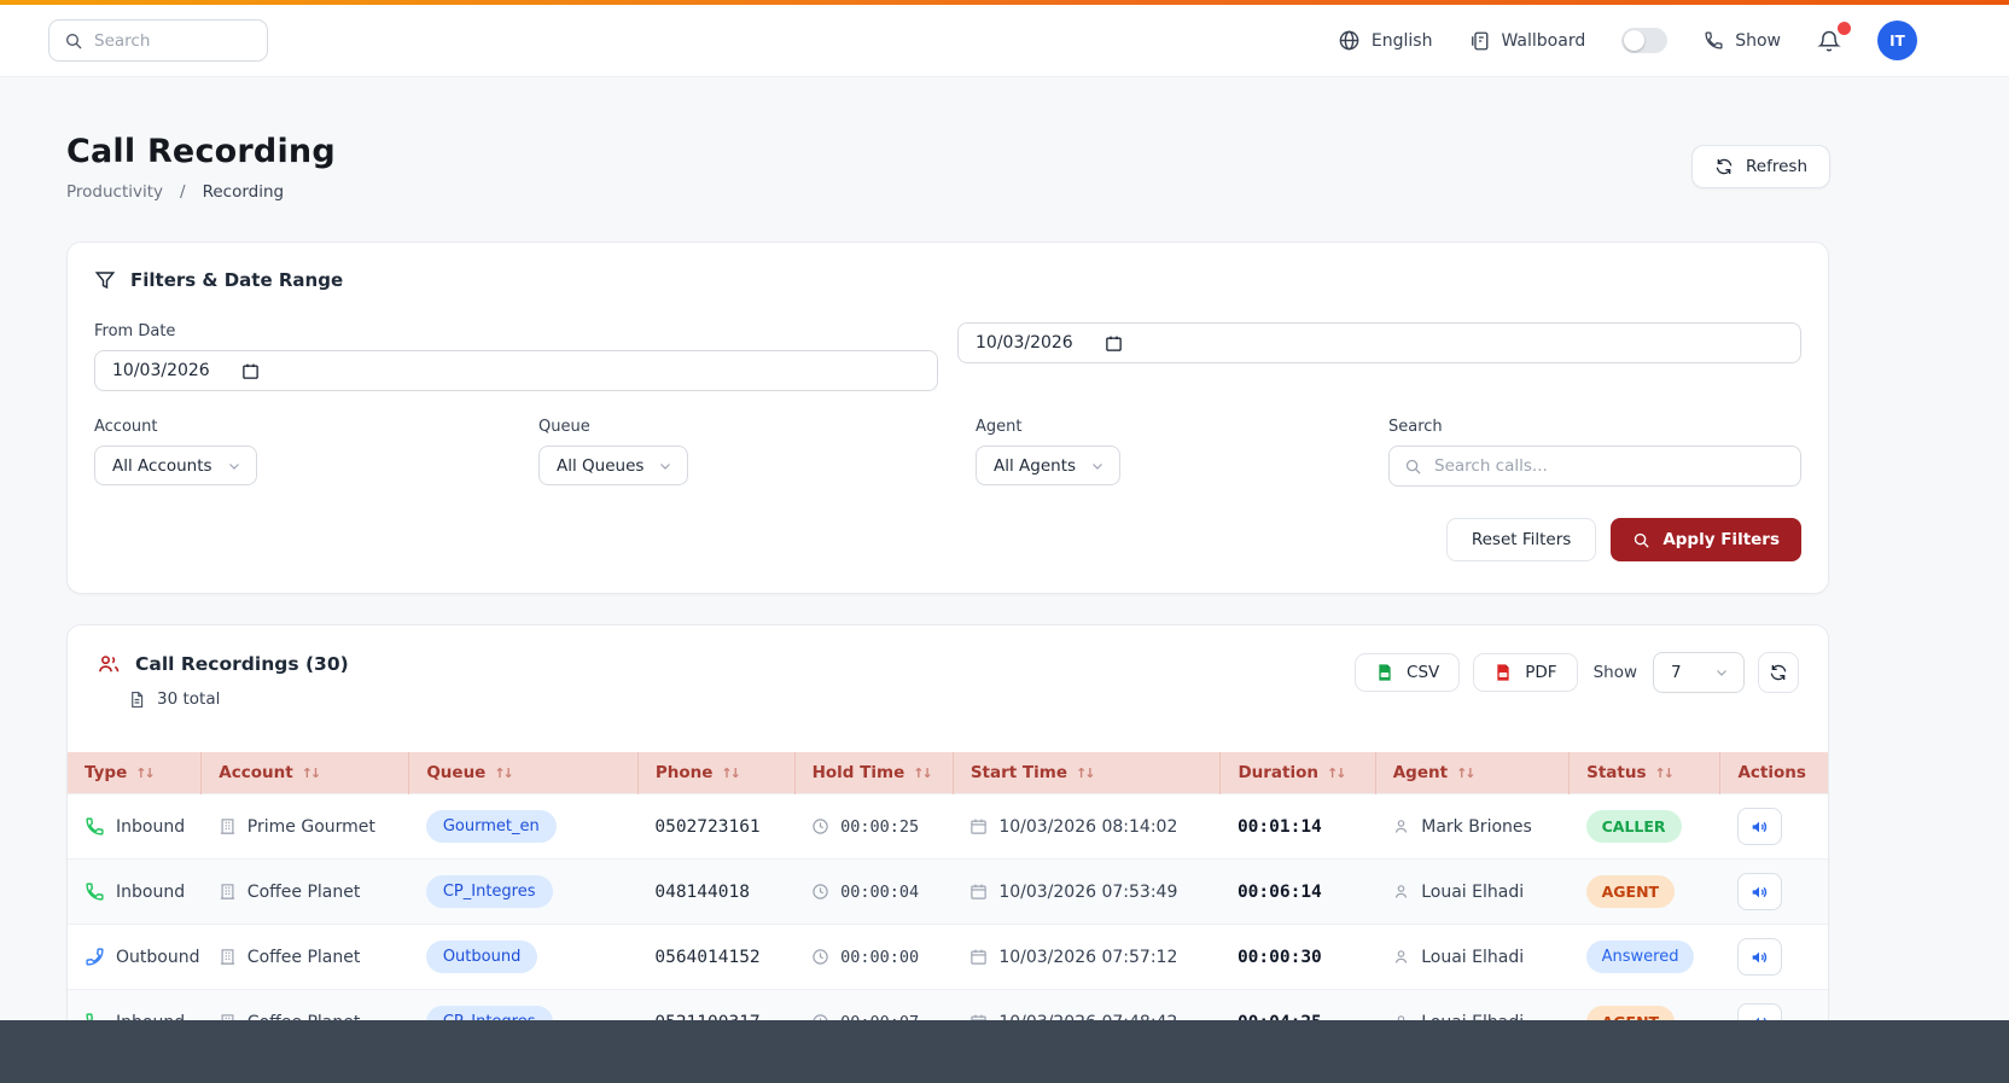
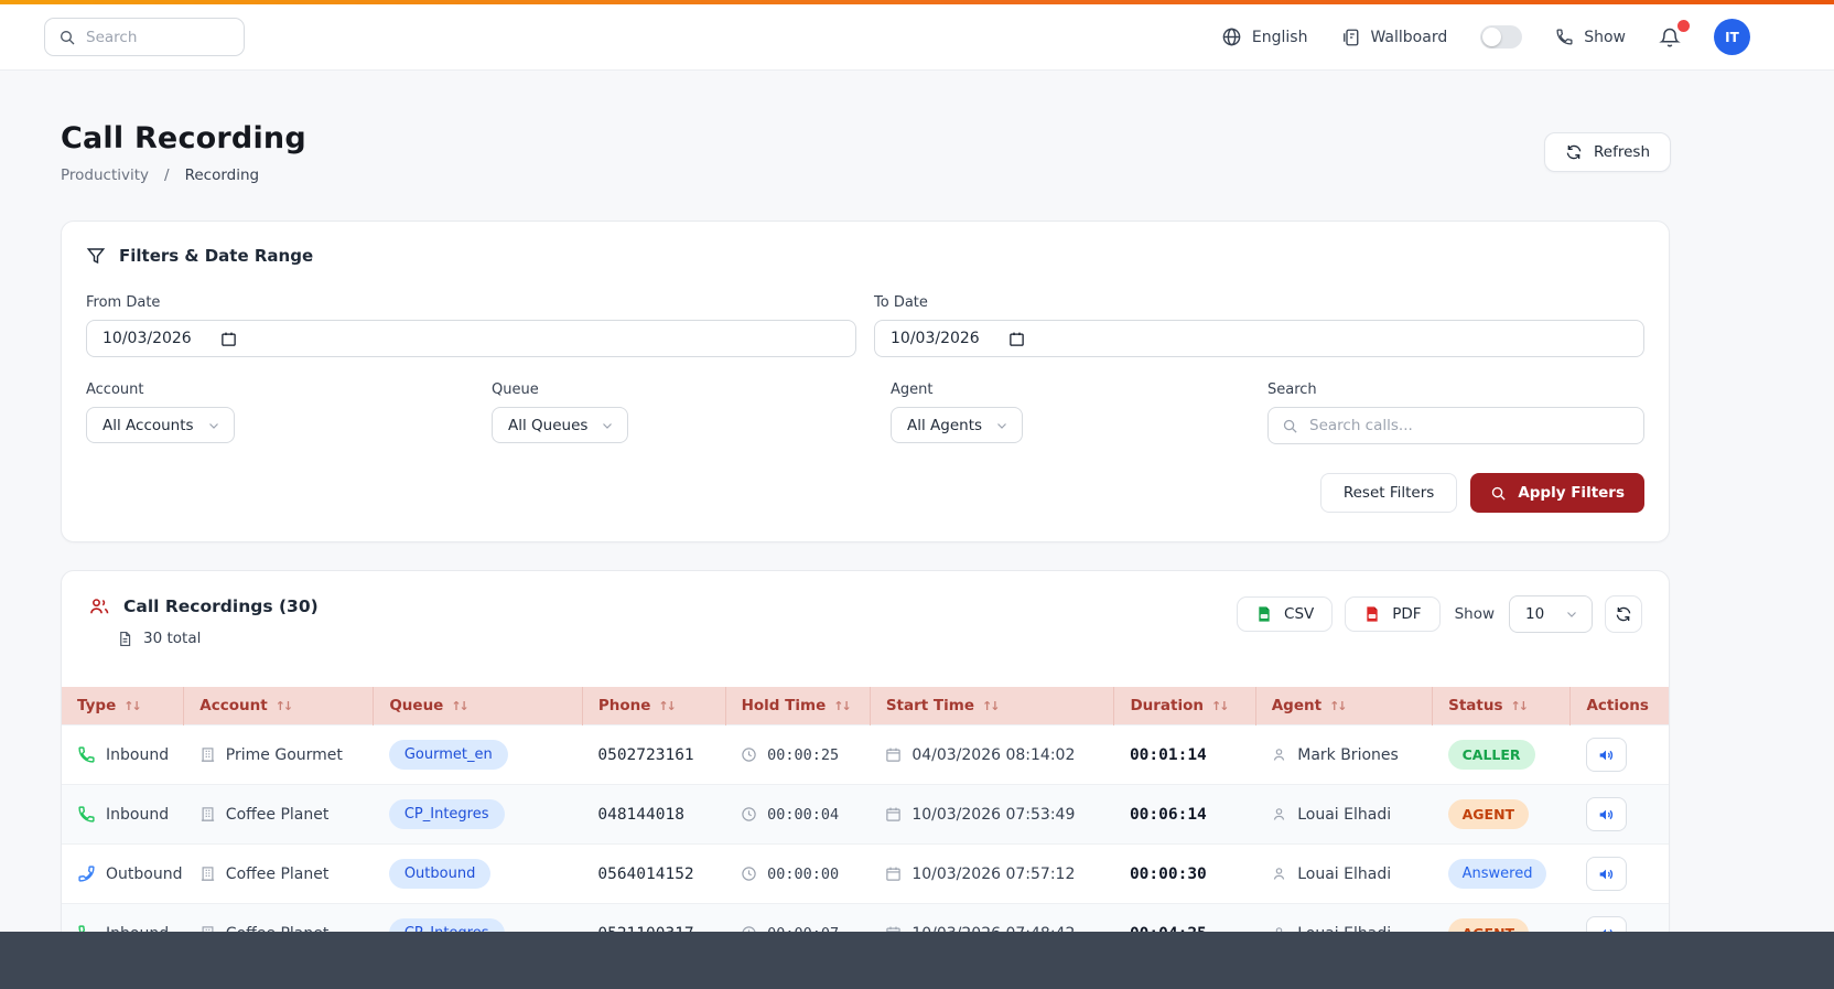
  Search
  English
  Wallboard
  Show
  IT
  Call Recording
  Productivity
  /
  Recording
  Refresh
  Filters & Date Range
  From Date
  10/03/2026
+ To Date
  10/03/2026
  Account
  All Accounts
  Queue
  All Queues
  Agent
  All Agents
  Search
  Search calls...
  Reset Filters
  Apply Filters
  Call Recordings (30)
  30 total
  CSV
  PDF
  Show
- 7
+ 10
  Type ↑↓	Account ↑↓	Queue ↑↓	Phone ↑↓	Hold Time ↑↓	Start Time ↑↓	Duration ↑↓	Agent ↑↓	Status ↑↓	Actions
- Inbound	Prime Gourmet	Gourmet_en	0502723161	00:00:25	10/03/2026 08:14:02	00:01:14	Mark Briones	CALLER
+ Inbound	Prime Gourmet	Gourmet_en	0502723161	00:00:25	04/03/2026 08:14:02	00:01:14	Mark Briones	CALLER
  Inbound	Coffee Planet	CP_Integres	048144018	00:00:04	10/03/2026 07:53:49	00:06:14	Louai Elhadi	AGENT
  Outbound	Coffee Planet	Outbound	0564014152	00:00:00	10/03/2026 07:57:12	00:00:30	Louai Elhadi	Answered
